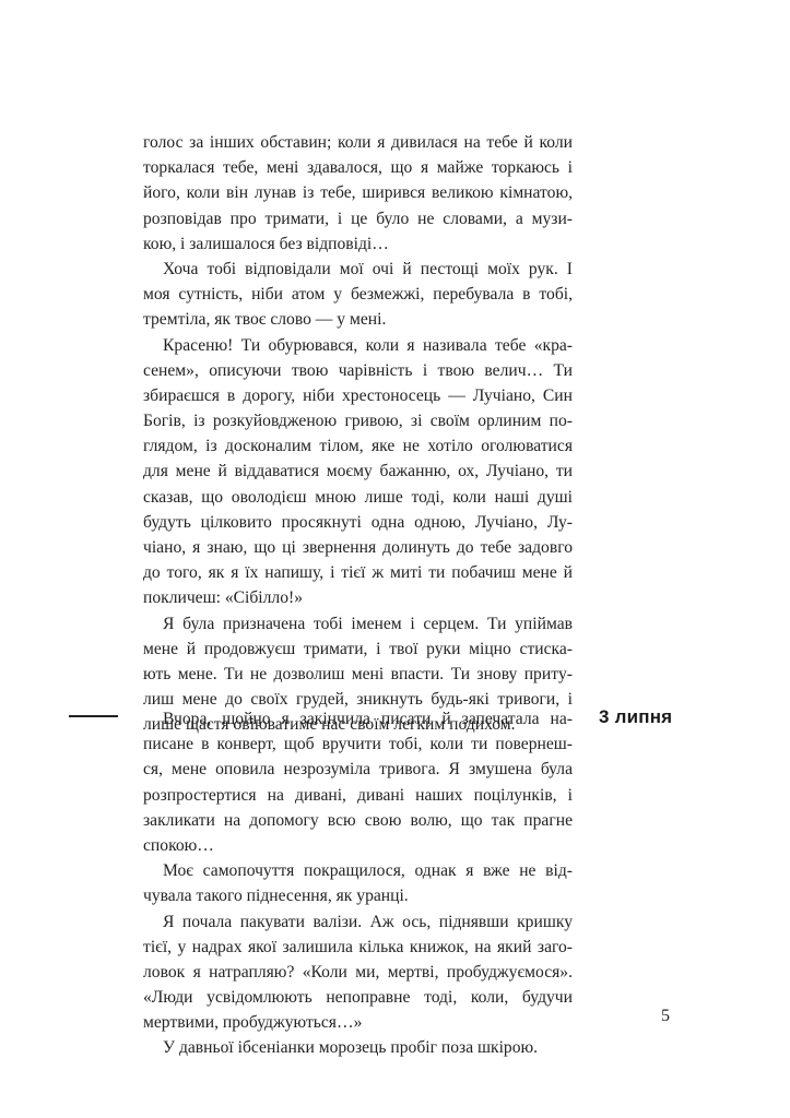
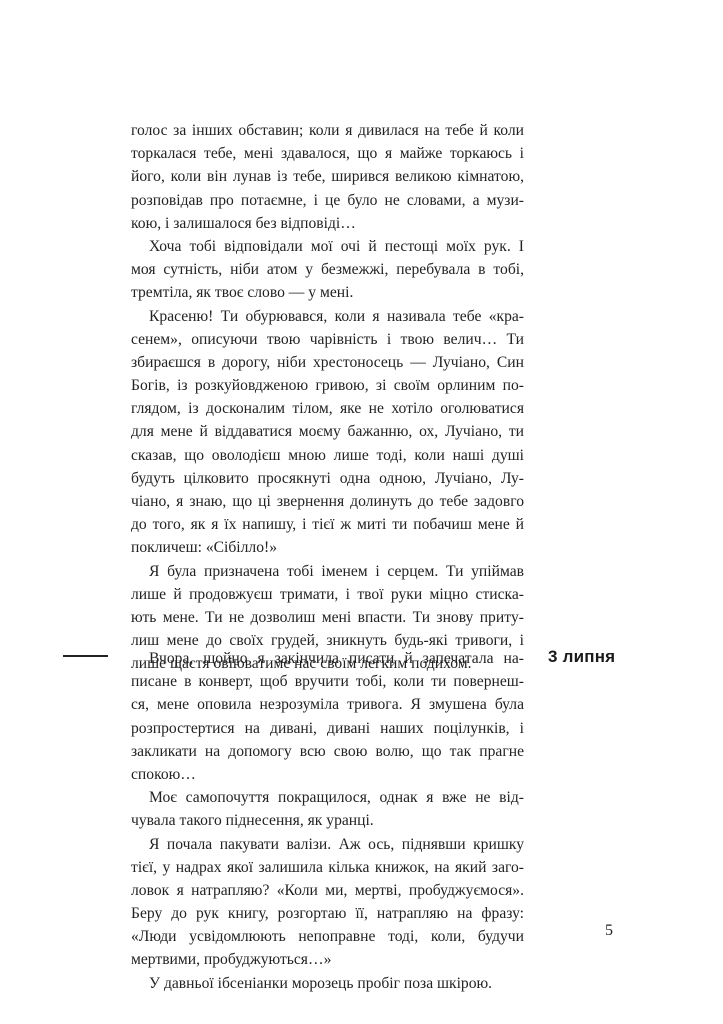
  голос за інших обставин; коли я дивилася на тебе й коли
  торкалася тебе, мені здавалося, що я майже торкаюсь і
  його, коли він лунав із тебе, ширився великою кімнатою,
- розповідав про тримати, і це було не словами, а музи-
+ розповідав про потаємне, і це було не словами, а музи-
  кою, і залишалося без відповіді…
  Хоча тобі відповідали мої очі й пестощі моїх рук. І
  моя сутність, ніби атом у безмежжі, перебувала в тобі,
  тремтіла, як твоє слово — у мені.
  Красеню! Ти обурювався, коли я називала тебе «кра-
  сенем», описуючи твою чарівність і твою велич… Ти
  збираєшся в дорогу, ніби хрестоносець — Лучіано, Син
  Богів, із розкуйовдженою гривою, зі своїм орлиним по-
  глядом, із досконалим тілом, яке не хотіло оголюватися
  для мене й віддаватися моєму бажанню, ох, Лучіано, ти
  сказав, що оволодієш мною лише тоді, коли наші душі
  будуть цілковито просякнуті одна одною, Лучіано, Лу-
  чіано, я знаю, що ці звернення долинуть до тебе задовго
  до того, як я їх напишу, і тієї ж миті ти побачиш мене й
  покличеш: «Сібілло!»
  Я була призначена тобі іменем і серцем. Ти упіймав
- мене й продовжуєш тримати, і твої руки міцно стиска-
+ лише й продовжуєш тримати, і твої руки міцно стиска-
  ють мене. Ти не дозволиш мені впасти. Ти знову притy-
  лиш мене до своїх грудей, зникнуть будь-які тривоги, і
  лише щастя овіюватиме нас своїм легким подихом.
  3 липня
  Вчора, щойно я закінчила писати й запечатала на-
  писане в конверт, щоб вручити тобі, коли ти повернеш-
  ся, мене оповила незрозуміла тривога. Я змушена була
  розпростертися на дивані, дивані наших поцілунків, і
  закликати на допомогу всю свою волю, що так прагне
  спокою…
  Моє самопочуття покращилося, однак я вже не від-
  чувала такого піднесення, як уранці.
  Я почала пакувати валізи. Аж ось, піднявши кришку
  тієї, у надрах якої залишила кілька книжок, на який заго-
  ловок я натрапляю? «Коли ми, мертві, пробуджуємося».
+ Беру до рук книгу, розгортаю її, натрапляю на фразу:
  «Люди усвідомлюють непоправне тоді, коли, будучи
  мертвими, пробуджуються…»
  У давньої ібсеніанки морозець пробіг поза шкірою.
  5
